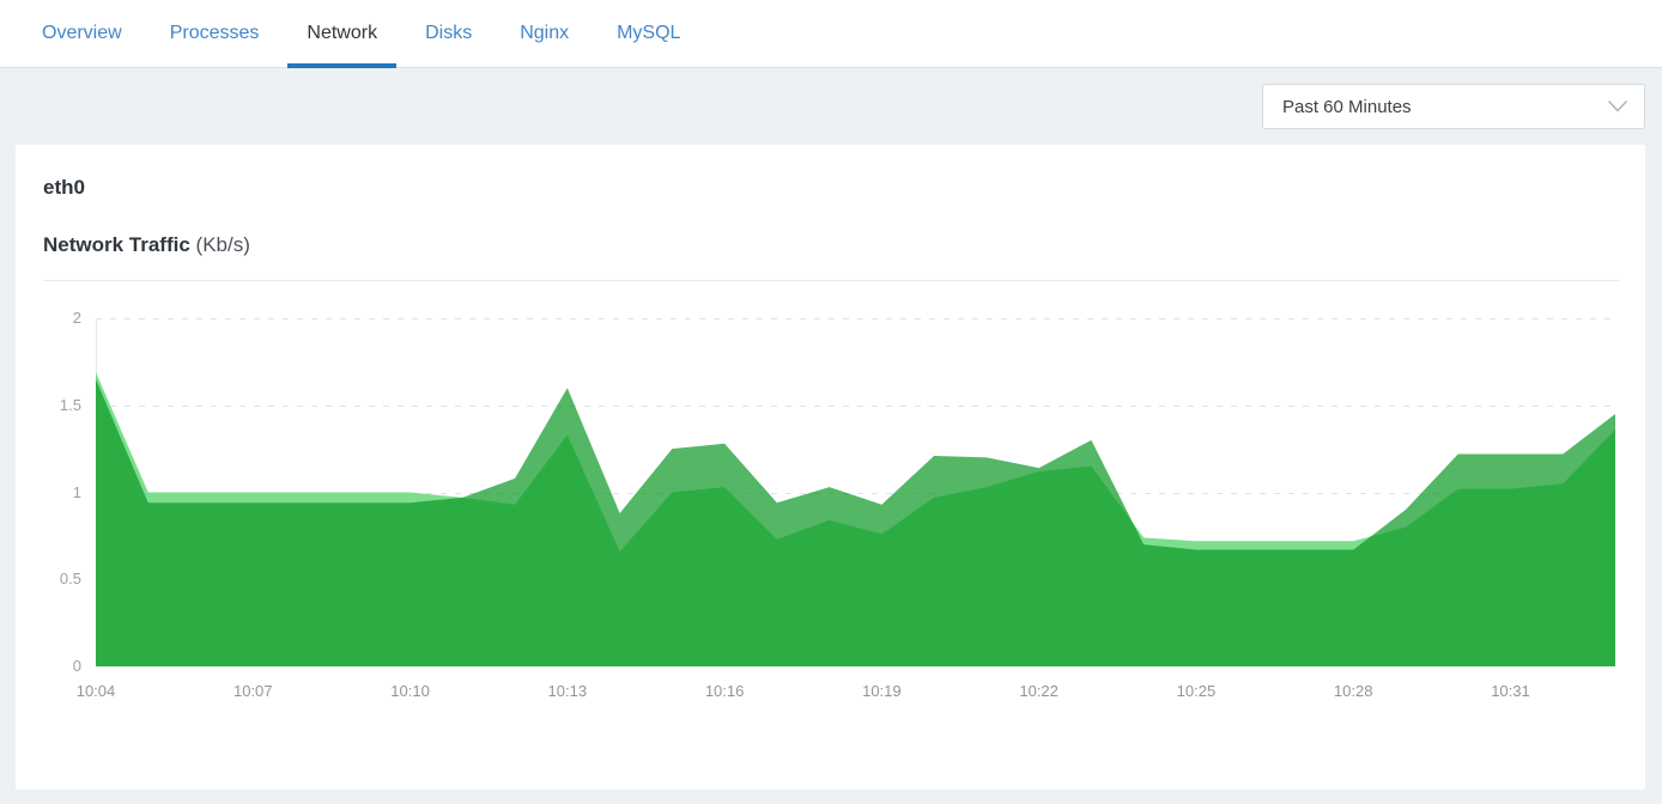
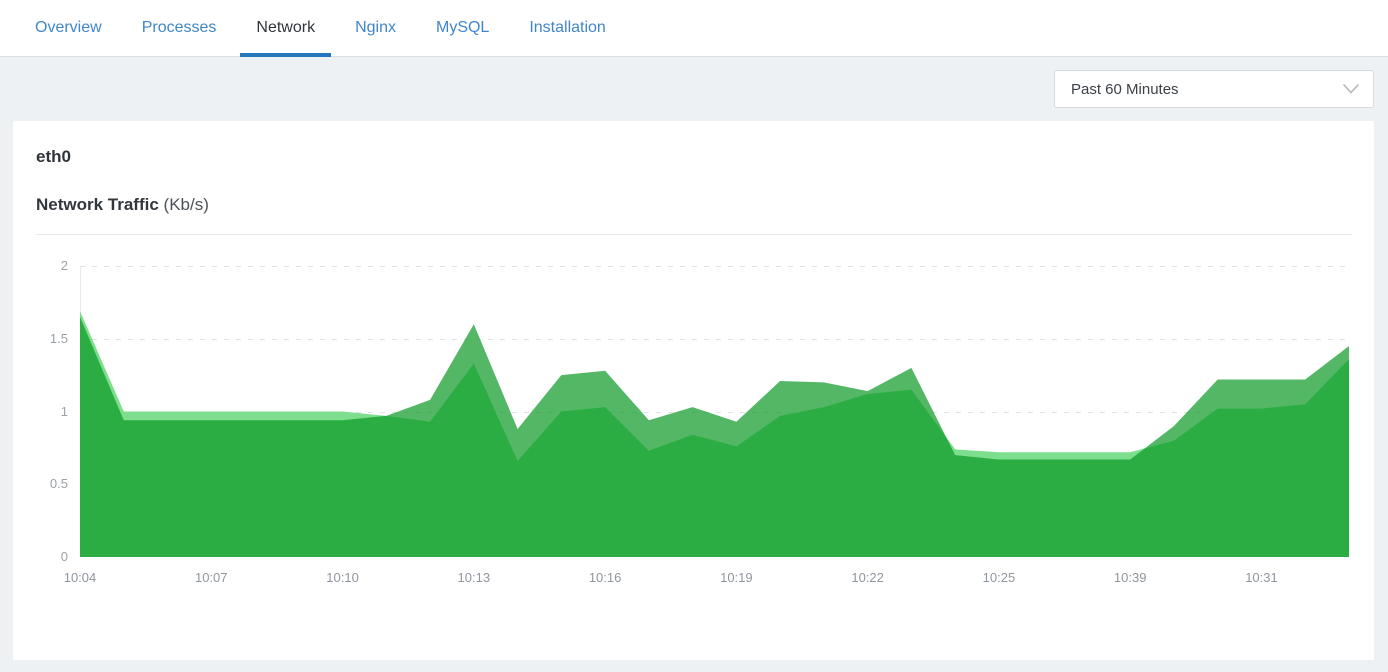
  Overview
  Processes
  Network
- Disks
  Nginx
  MySQL
+ Installation
  Past 60 Minutes
  eth0
  Network Traffic (Kb/s)
  0
  0.5
  1
  1.5
  2
  10:04
  10:07
  10:10
  10:13
  10:16
  10:19
  10:22
  10:25
- 10:28
+ 10:39
  10:31
